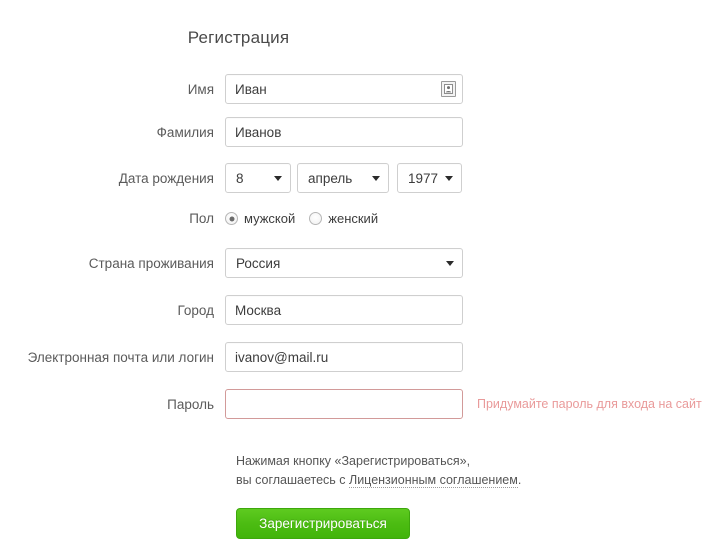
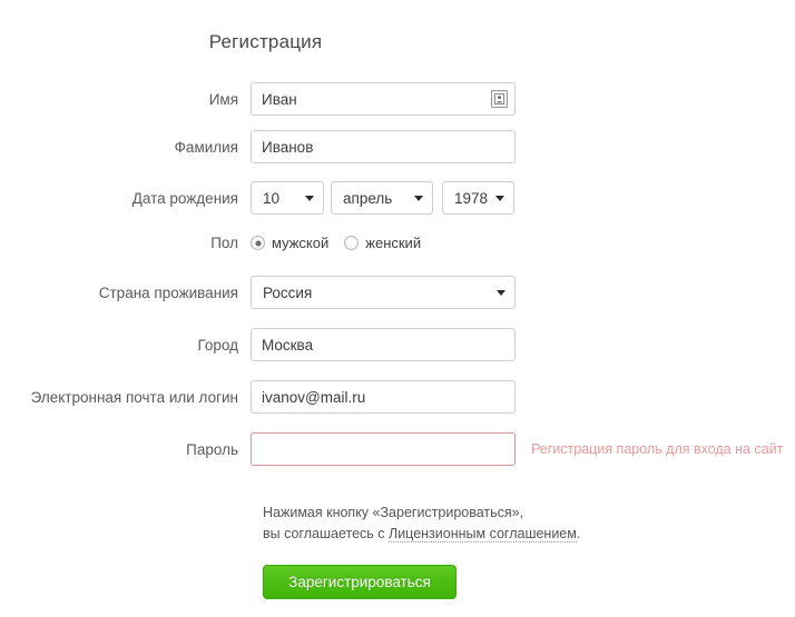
  Регистрация
  Имя
  Иван
  Фамилия
  Иванов
  Дата рождения
- 8
+ 10
  апрель
- 1977
+ 1978
  Пол
  мужской
  женский
  Страна проживания
  Россия
  Город
  Москва
  Электронная почта или логин
  ivanov@mail.ru
  Пароль
- Придумайте пароль для входа на сайт
+ Регистрация пароль для входа на сайт
  Нажимая кнопку «Зарегистрироваться»,
  вы соглашаетесь с Лицензионным соглашением.
  Зарегистрироваться
